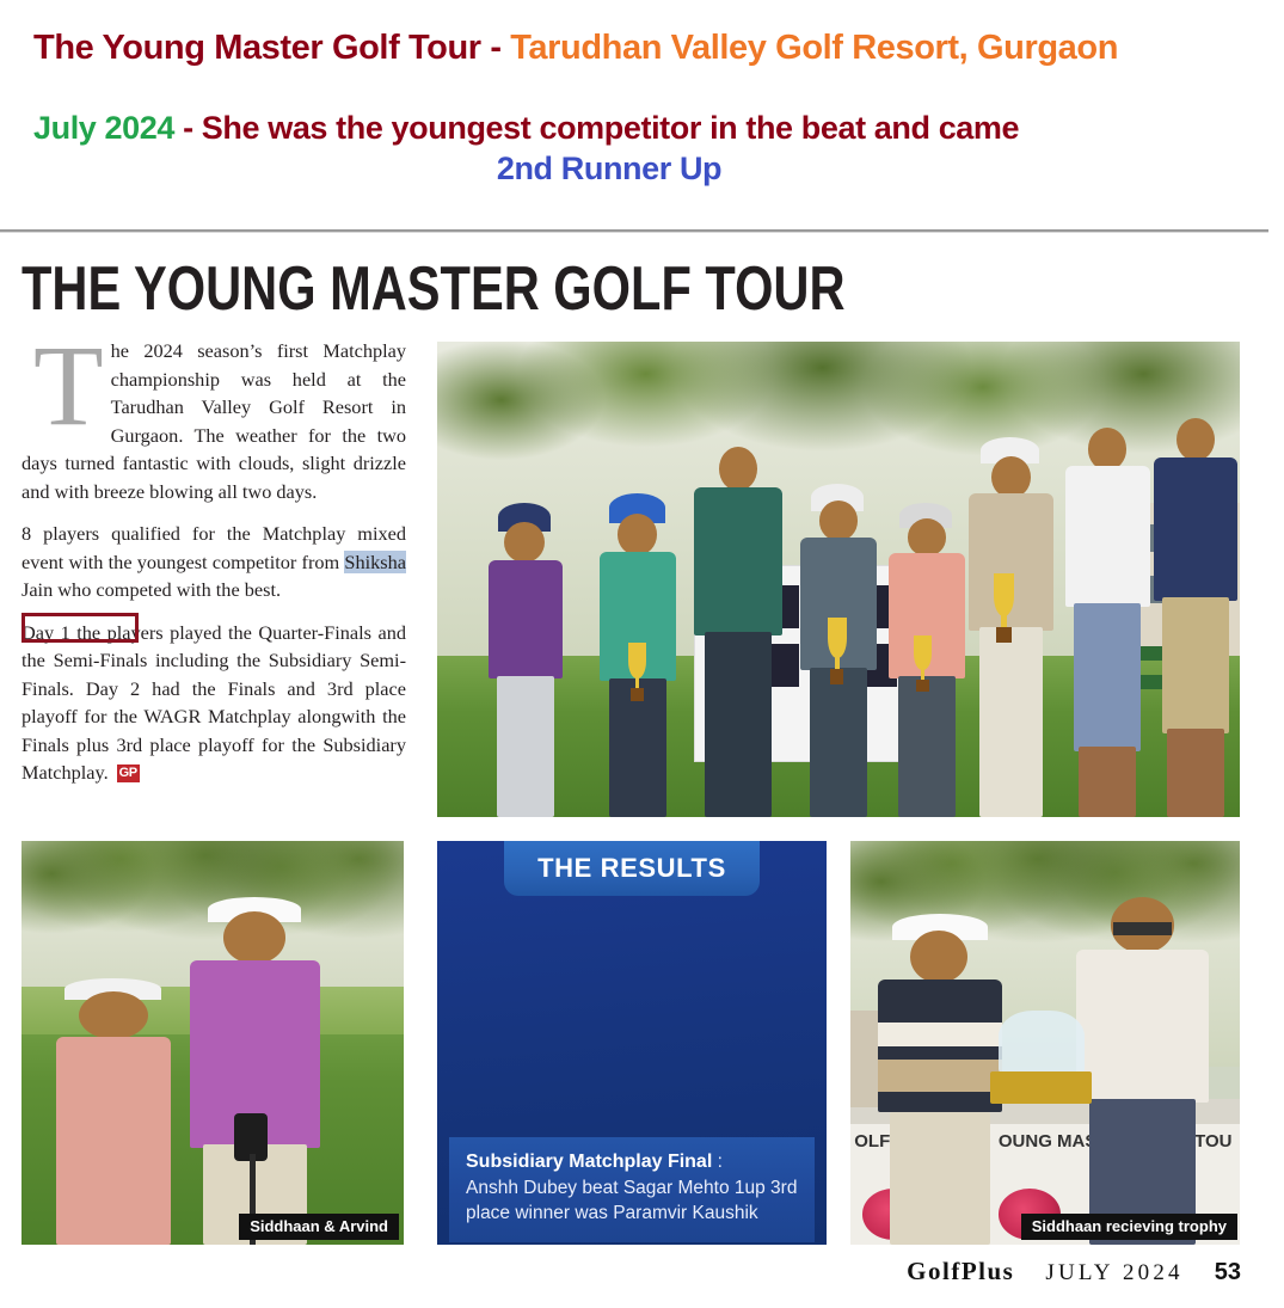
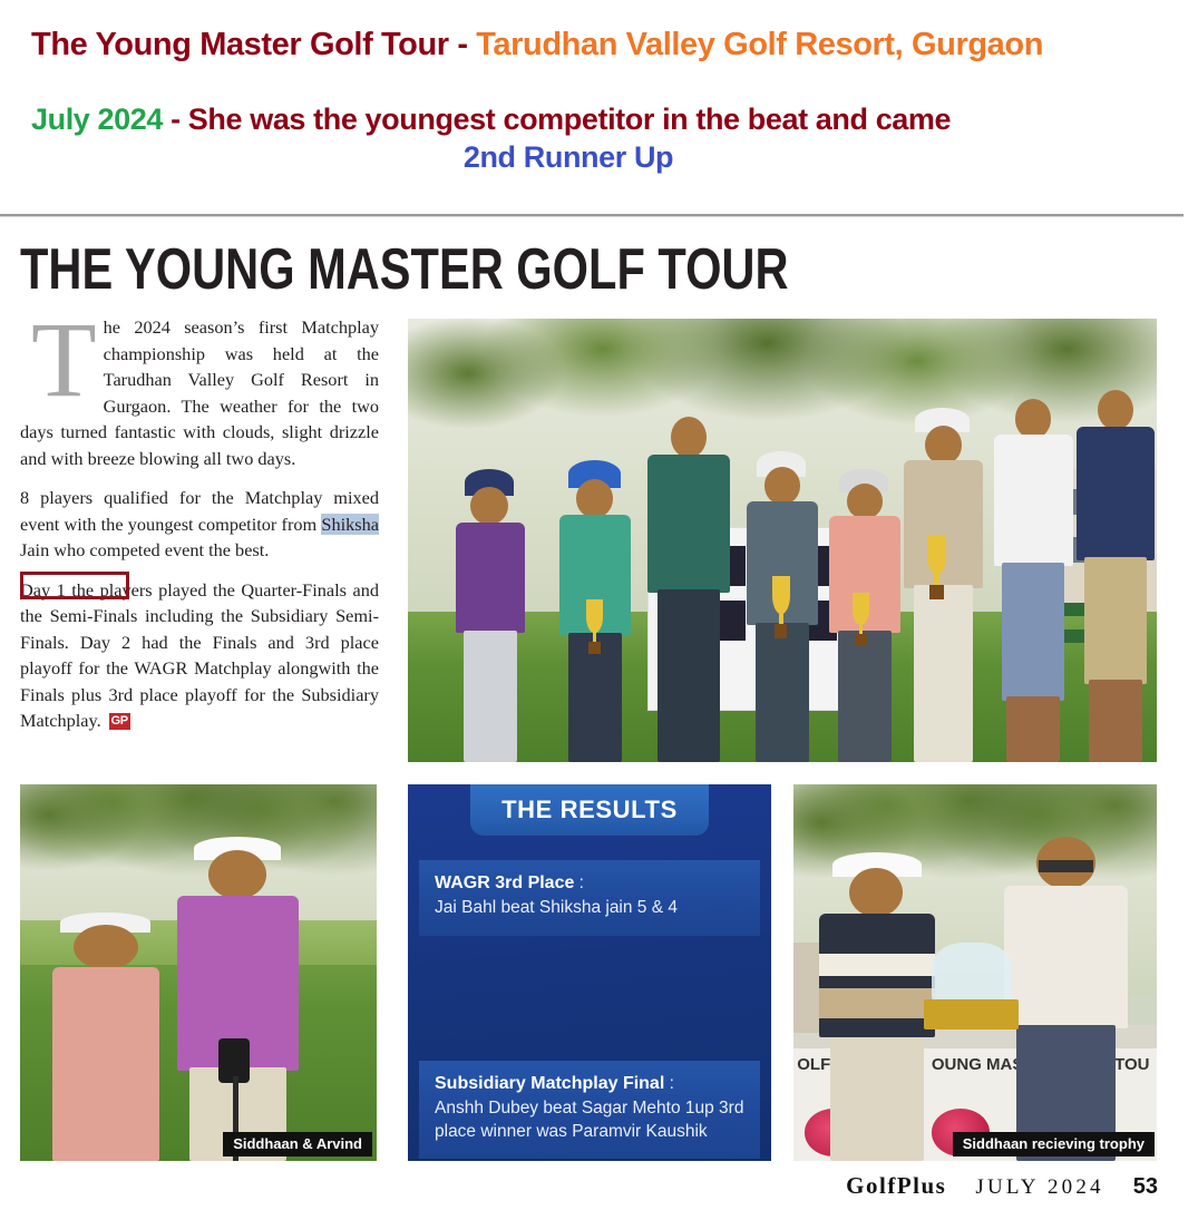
  The Young Master Golf Tour - Tarudhan Valley Golf Resort, Gurgaon
  July 2024 - She was the youngest competitor in the beat and came
  2nd Runner Up
  THE YOUNG MASTER GOLF TOUR
  T
  he 2024 season’s first Matchplay championship was held at the Tarudhan Valley Golf Resort in Gurgaon. The weather for the two days turned fantastic with clouds, slight drizzle and with breeze blowing all two days.
- 8 players qualified for the Matchplay mixed event with the youngest competitor from Shiksha Jain who competed with the best.
+ 8 players qualified for the Matchplay mixed event with the youngest competitor from Shiksha Jain who competed event the best.
  Day 1 the players played the Quarter-Finals and the Semi-Finals including the Subsidiary Semi-Finals. Day 2 had the Finals and 3rd place playoff for the WAGR Matchplay alongwith the Finals plus 3rd place playoff for the Subsidiary Matchplay. GP
  Siddhaan & Arvind
  THE RESULTS
+ WAGR 3rd Place :
+ Jai Bahl beat Shiksha jain 5 & 4
  Subsidiary Matchplay Final :
  Anshh Dubey beat Sagar Mehto 1up 3rd place winner was Paramvir Kaushik
  OUNG MA
  TOU
  Siddhaan recieving trophy
  GolfPlus
  JULY 2024
  53
